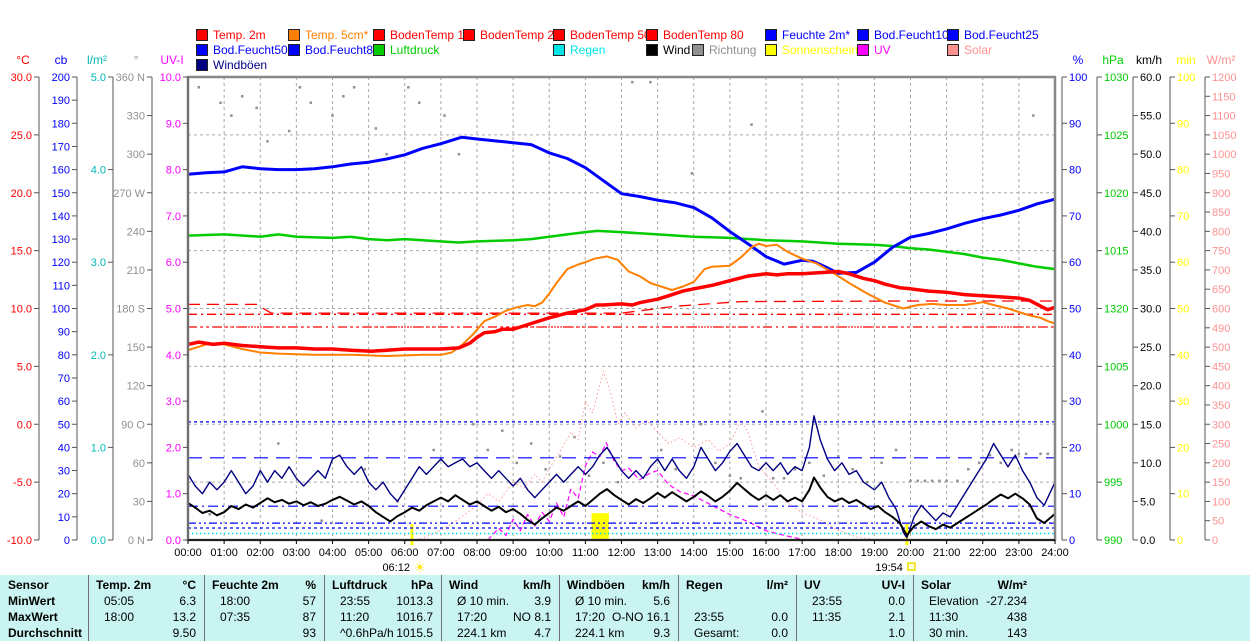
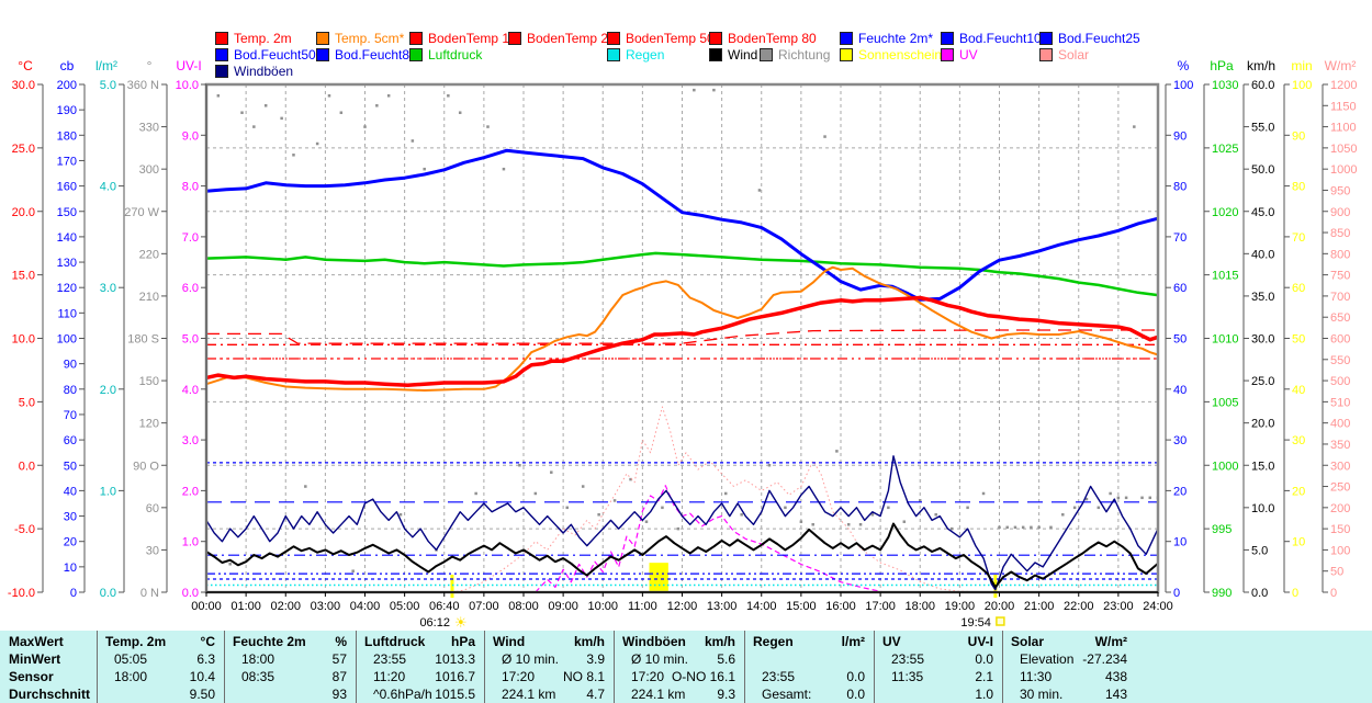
  Temp. 2m
  Temp. 5cm*
  BodenTemp 1
  BodenTemp 2
  BodenTemp 5
  BodenTemp 80
  Feuchte 2m*
  Bod.Feucht10
  Bod.Feucht25
  Bod.Feucht50
  Bod.Feucht8
  Luftdruck
  Regen
  Wind
  Richtung
  Sonnenschein
  UV
  Solar
  Windböen
  30.0
  25.0
  20.0
  15.0
  10.0
  5.0
  0.0
  -5.0
  -10.0
  °C
  200
  190
  180
  170
  160
  150
  140
  130
  120
  110
  100
  90
  80
  70
  60
  50
  40
  30
  20
  10
  0
  cb
  5.0
  4.0
  3.0
  2.0
  1.0
  0.0
  l/m²
  360 N
  330
  300
  270 W
- 240
+ 220
  210
  180 S
  150
  120
  90 O
  60
  30
  0 N
  °
  10.0
  9.0
  8.0
  7.0
  6.0
  5.0
  4.0
  3.0
  2.0
  1.0
  0.0
  UV-I
  100
  90
  80
  70
  60
  50
  40
  30
  20
  10
  0
  %
  1030
  1025
  1020
  1015
- 1320
+ 1010
  1005
  1000
  995
  990
  hPa
  60.0
  55.0
  50.0
  45.0
  40.0
  35.0
  30.0
  25.0
  20.0
  15.0
  10.0
  5.0
  0.0
  km/h
  100
  90
  80
  70
  60
  50
  40
  30
  20
  10
  0
  min
  1200
  1150
  1100
  1050
  1000
  950
  900
  850
  800
  750
  700
  650
  600
- 490
+ 550
  500
- 450
+ 510
  400
  350
  300
  250
  200
  150
  100
  50
  0
  W/m²
  00:00
  01:00
  02:00
  03:00
  04:00
  05:00
- 06:00
+ 06:40
  07:00
  08:00
  09:00
  10:00
  11:00
  12:00
  13:00
  14:00
  15:00
  16:00
  17:00
  18:00
  19:00
  20:00
  21:00
  22:00
  23:00
  24:00
  06:12
  ☀
  19:54
- Sensor
+ MaxWert
  MinWert
- MaxWert
+ Sensor
  Durchschnitt
  Temp. 2m
  °C
  05:05
  6.3
  18:00
- 13.2
+ 10.4
  9.50
  Feuchte 2m
  %
  18:00
  57
- 07:35
+ 08:35
  87
  93
  Luftdruck
  hPa
  23:55
  1013.3
  11:20
  1016.7
  ^0.6hPa/h
  1015.5
  Wind
  km/h
  Ø 10 min.
  3.9
  17:20
  NO 8.1
  224.1 km
  4.7
  Windböen
  km/h
  Ø 10 min.
  5.6
  17:20
  O-NO 16.1
  224.1 km
  9.3
  Regen
  l/m²
  23:55
  0.0
  Gesamt:
  0.0
  UV
  UV-I
  23:55
  0.0
  11:35
  2.1
  1.0
  Solar
  W/m²
  Elevation
  -27.234
  11:30
  438
  30 min.
  143
